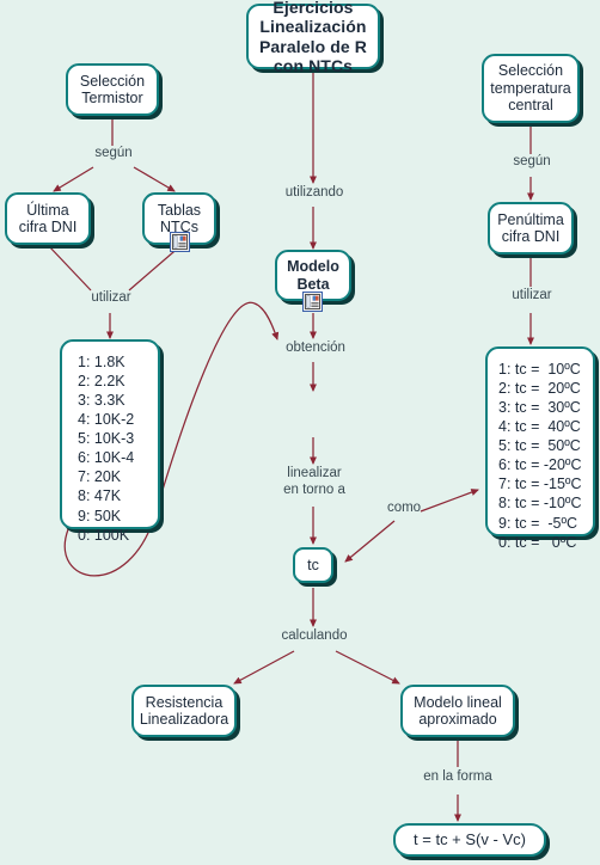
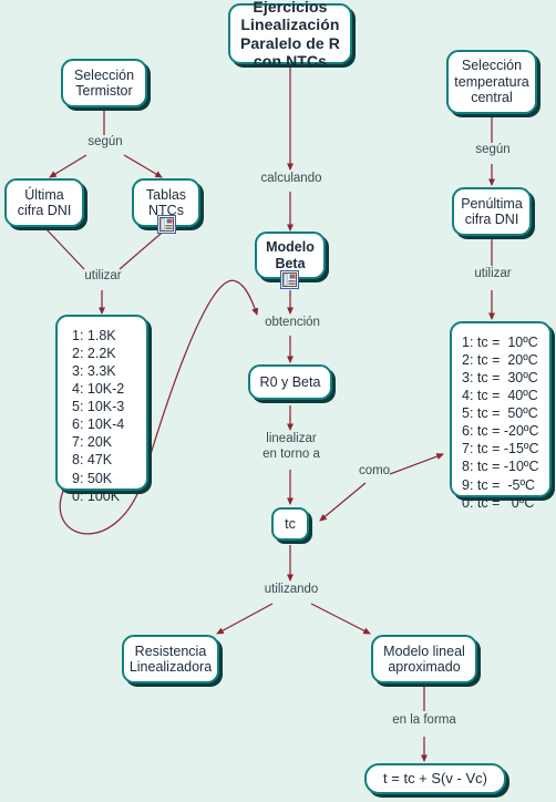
  Ejercicios
  Linealización
  Paralelo de R
  con NTCs
  Selección
  Termistor
  Última
  cifra DNI
  Tablas
  NTCs
  1: 1.8K
  2: 2.2K
  3: 3.3K
  4: 10K-2
  5: 10K-3
  6: 10K-4
  7: 20K
  8: 47K
  9: 50K
  0: 100K
  Modelo
  Beta
+ R0 y Beta
  tc
  Selección
  temperatura
  central
  Penúltima
  cifra DNI
  1: tc = 10ºC
  2: tc = 20ºC
  3: tc = 30ºC
  4: tc = 40ºC
  5: tc = 50ºC
  6: tc = -20ºC
  7: tc = -15ºC
  8: tc = -10ºC
  9: tc = -5ºC
  0: tc = 0ºC
  Resistencia
  Linealizadora
  Modelo lineal
  aproximado
  t = tc + S(v - Vc)
  según
  utilizar
- utilizando
+ calculando
  obtención
  linealizar
  en torno a
- calculando
+ utilizando
  según
  utilizar
  como
  en la forma
